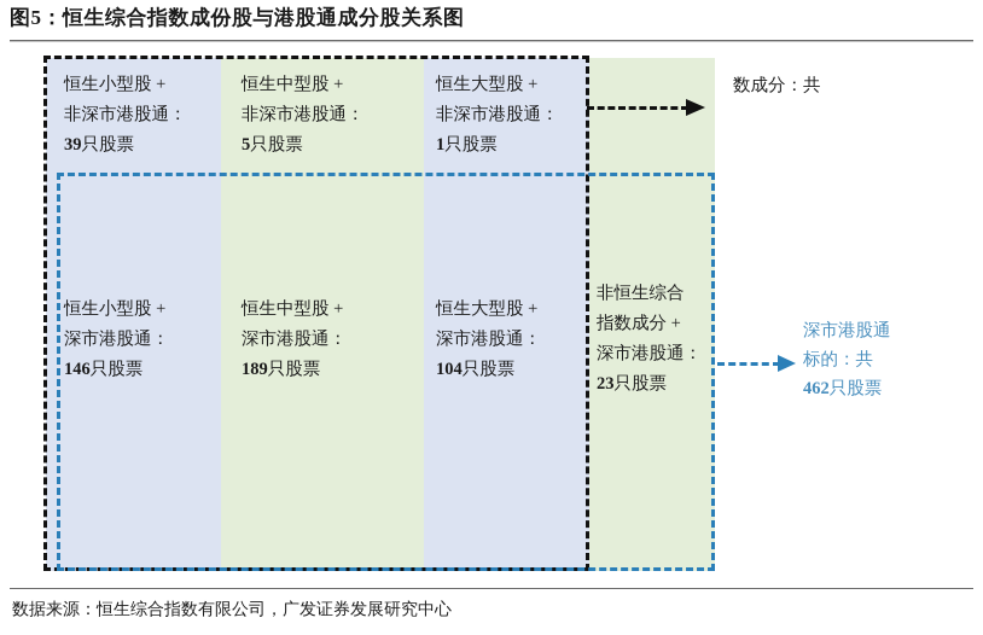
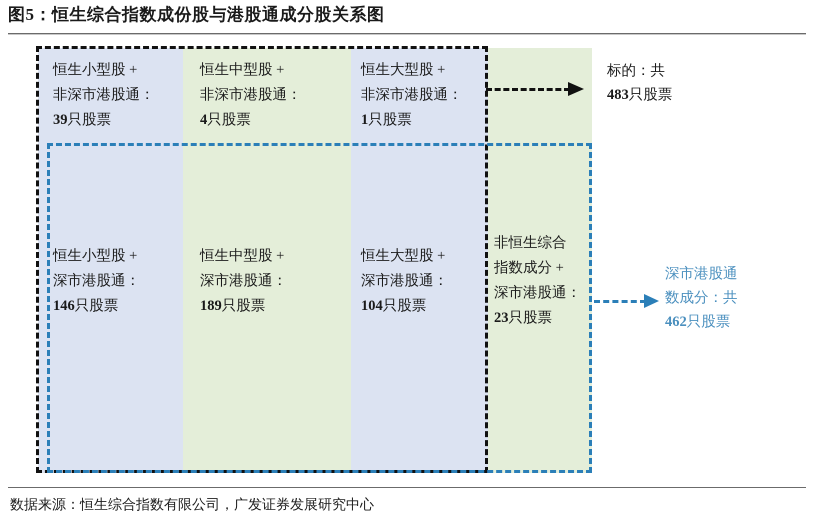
  图5：恒生综合指数成份股与港股通成分股关系图
  恒生小型股 +
  非深市港股通：
  39只股票
  恒生中型股 +
  非深市港股通：
- 5只股票
+ 4只股票
  恒生大型股 +
  非深市港股通：
  1只股票
  恒生小型股 +
  深市港股通：
  146只股票
  恒生中型股 +
  深市港股通：
  189只股票
  恒生大型股 +
  深市港股通：
  104只股票
  非恒生综合
  指数成分 +
  深市港股通：
  23只股票
- 数成分：共
+ 标的：共
+ 483只股票
  深市港股通
- 标的：共
+ 数成分：共
  462只股票
  数据来源：恒生综合指数有限公司，广发证券发展研究中心
